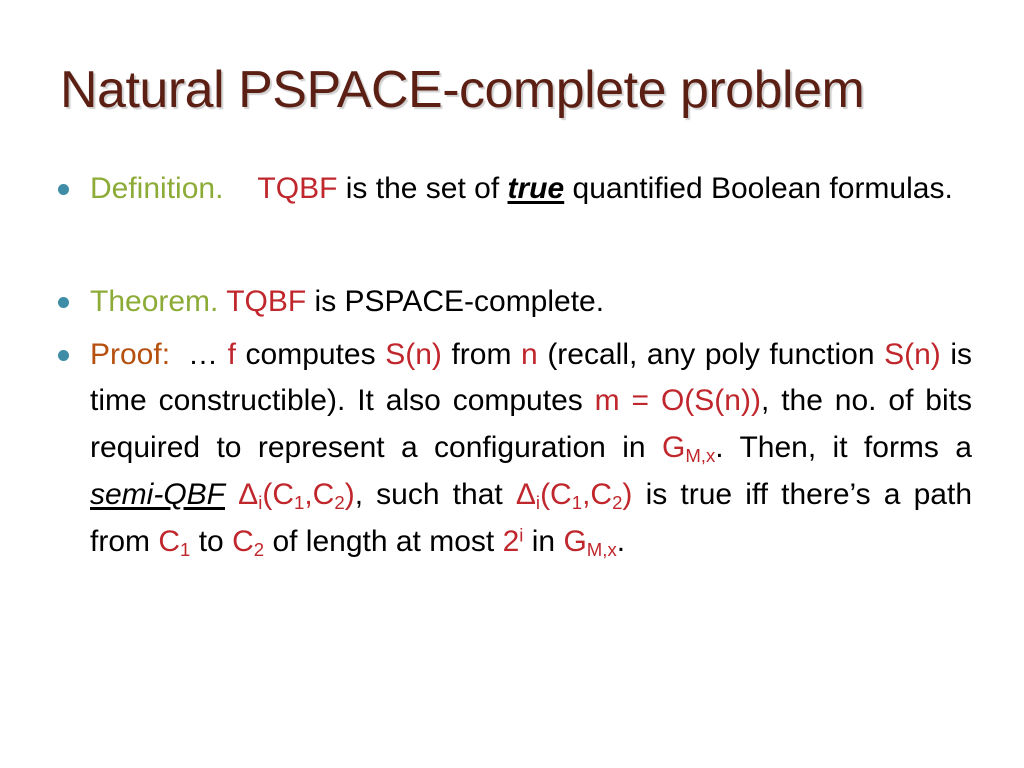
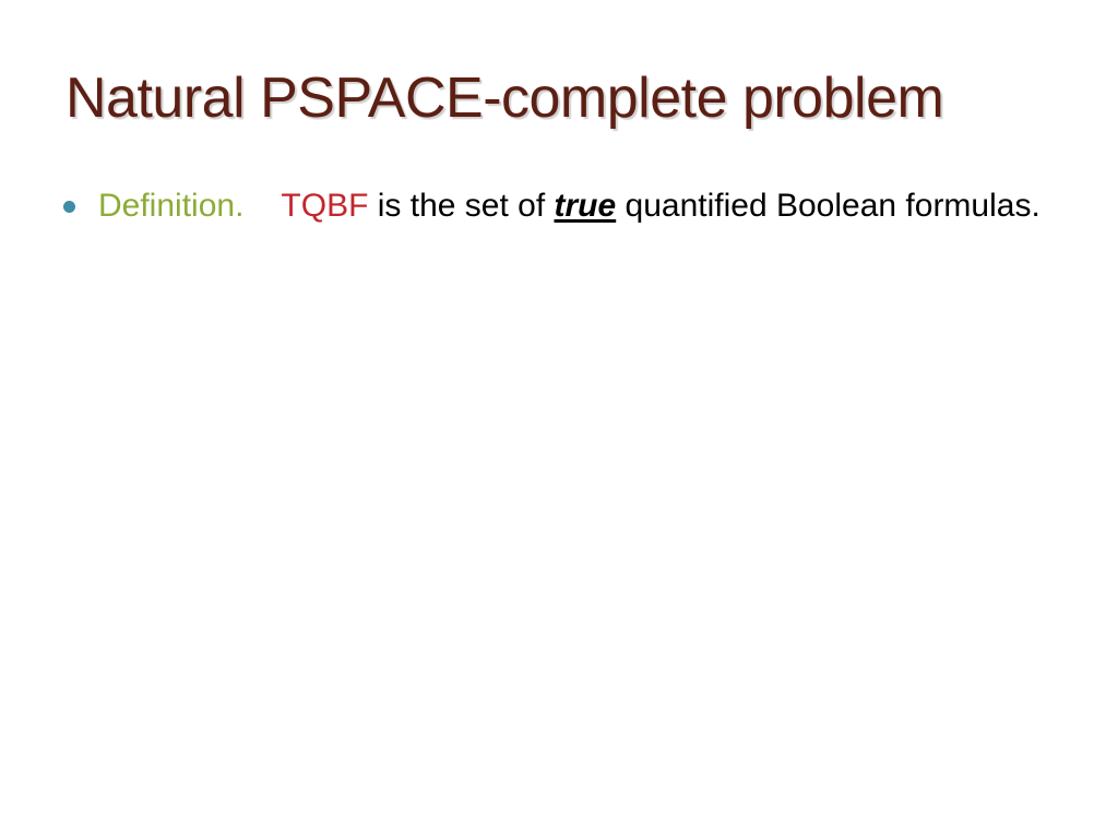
  Natural PSPACE-complete problem
  Definition. TQBF is the set of true quantified Boolean formulas.
- Theorem. TQBF is PSPACE-complete.
- Proof: … f computes S(n) from n (recall, any poly function S(n) is time constructible). It also computes m = O(S(n)), the no. of bits required to represent a configuration in GM,x. Then, it forms a semi-QBF Δi(C1,C2), such that Δi(C1,C2) is true iff there’s a path from C1 to C2 of length at most 2i in GM,x.
